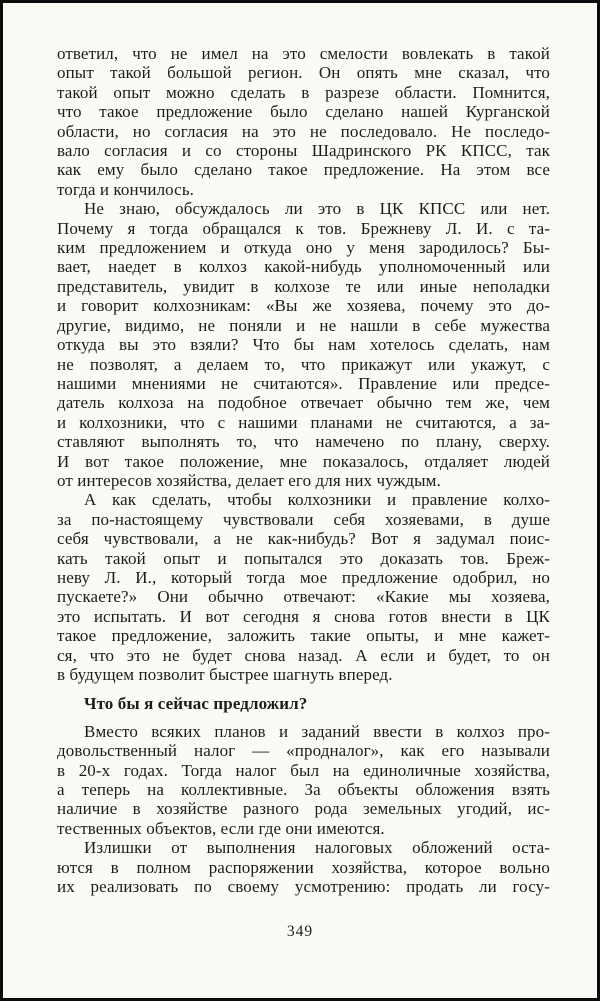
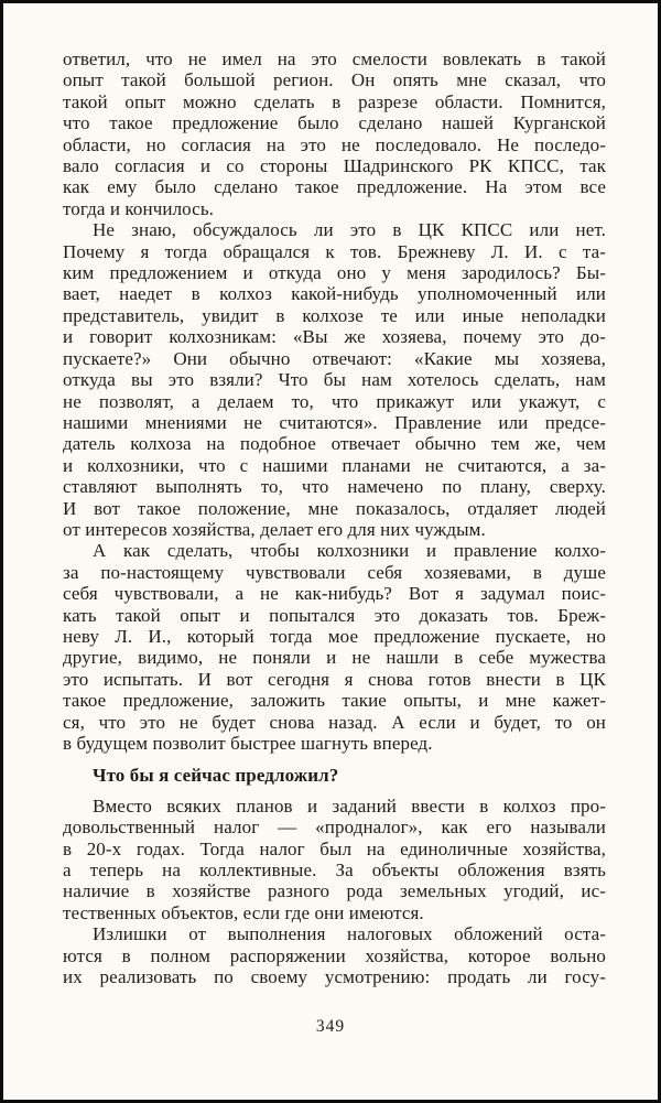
  ответил, что не имел на это смелости вовлекать в такой
  опыт такой большой регион. Он опять мне сказал, что
  такой опыт можно сделать в разрезе области. Помнится,
  что такое предложение было сделано нашей Курганской
  области, но согласия на это не последовало. Не последо-
  вало согласия и со стороны Шадринского РК КПСС, так
  как ему было сделано такое предложение. На этом все
  тогда и кончилось.
  Не знаю, обсуждалось ли это в ЦК КПСС или нет.
  Почему я тогда обращался к тов. Брежневу Л. И. с та-
  ким предложением и откуда оно у меня зародилось? Бы-
  вает, наедет в колхоз какой-нибудь уполномоченный или
  представитель, увидит в колхозе те или иные неполадки
  и говорит колхозникам: «Вы же хозяева, почему это до-
- другие, видимо, не поняли и не нашли в себе мужества
+ пускаете?» Они обычно отвечают: «Какие мы хозяева,
  откуда вы это взяли? Что бы нам хотелось сделать, нам
  не позволят, а делаем то, что прикажут или укажут, с
  нашими мнениями не считаются». Правление или предсе-
  датель колхоза на подобное отвечает обычно тем же, чем
  и колхозники, что с нашими планами не считаются, а за-
  ставляют выполнять то, что намечено по плану, сверху.
  И вот такое положение, мне показалось, отдаляет людей
  от интересов хозяйства, делает его для них чуждым.
  А как сделать, чтобы колхозники и правление колхо-
  за по-настоящему чувствовали себя хозяевами, в душе
  себя чувствовали, а не как-нибудь? Вот я задумал поис-
  кать такой опыт и попытался это доказать тов. Бреж-
- неву Л. И., который тогда мое предложение одобрил, но
+ неву Л. И., который тогда мое предложение пускаете, но
- пускаете?» Они обычно отвечают: «Какие мы хозяева,
+ другие, видимо, не поняли и не нашли в себе мужества
  это испытать. И вот сегодня я снова готов внести в ЦК
  такое предложение, заложить такие опыты, и мне кажет-
  ся, что это не будет снова назад. А если и будет, то он
  в будущем позволит быстрее шагнуть вперед.
  Что бы я сейчас предложил?
  Вместо всяких планов и заданий ввести в колхоз про-
  довольственный налог — «продналог», как его называли
  в 20-х годах. Тогда налог был на единоличные хозяйства,
  а теперь на коллективные. За объекты обложения взять
  наличие в хозяйстве разного рода земельных угодий, ис-
  тественных объектов, если где они имеются.
  Излишки от выполнения налоговых обложений оста-
  ются в полном распоряжении хозяйства, которое вольно
  их реализовать по своему усмотрению: продать ли госу-
  349
